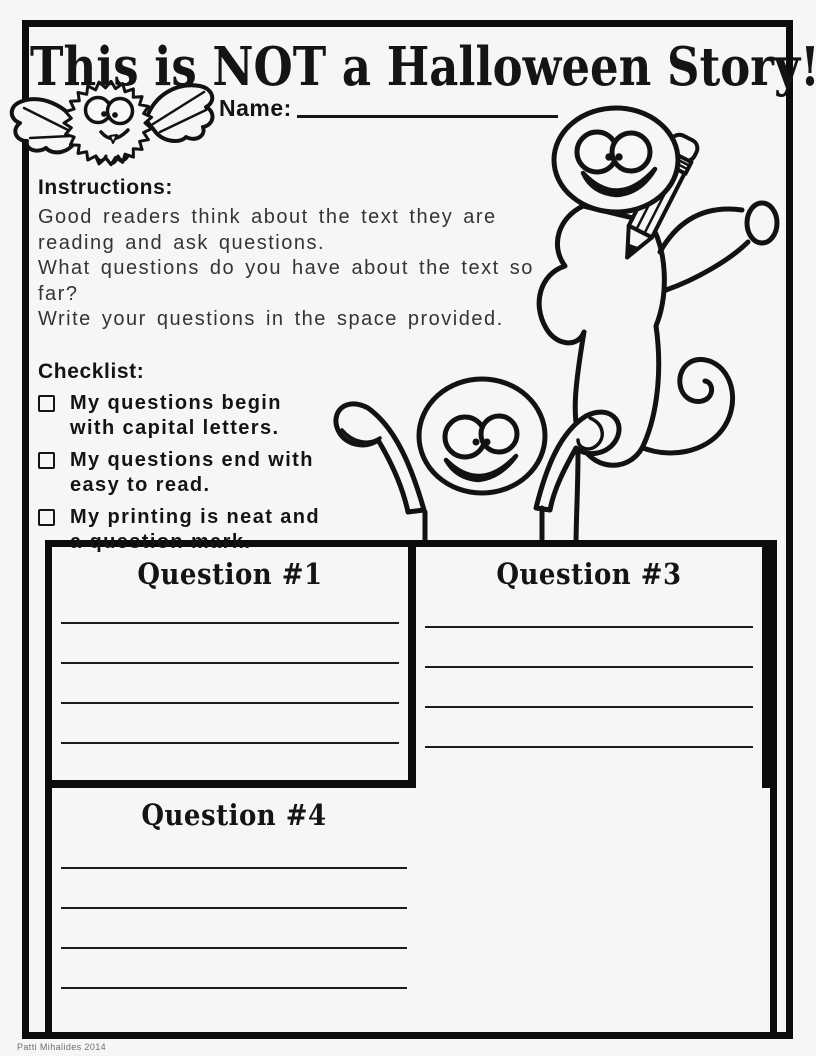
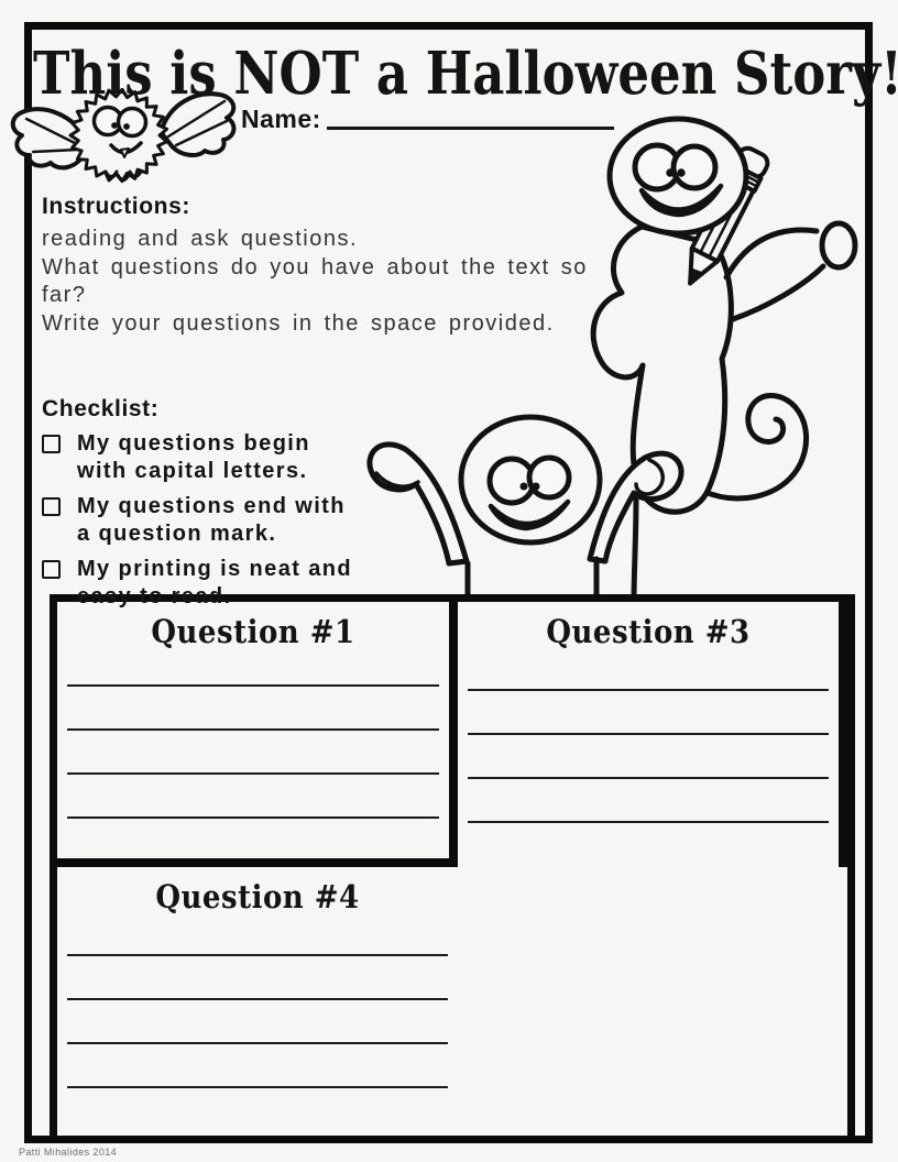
  This is NOT a Halloween Story!
  Name:
  Instructions:
- Good readers think about the text they are
  reading and ask questions.
  What questions do you have about the text so
  far?
  Write your questions in the space provided.
  Checklist:
  My questions begin
  with capital letters.
  My questions end with
- easy to read.
+ a question mark.
  My printing is neat and
- a question mark.
+ easy to read.
  Question #1
  Question #3
  Question #4
  Patti Mihalides 2014
